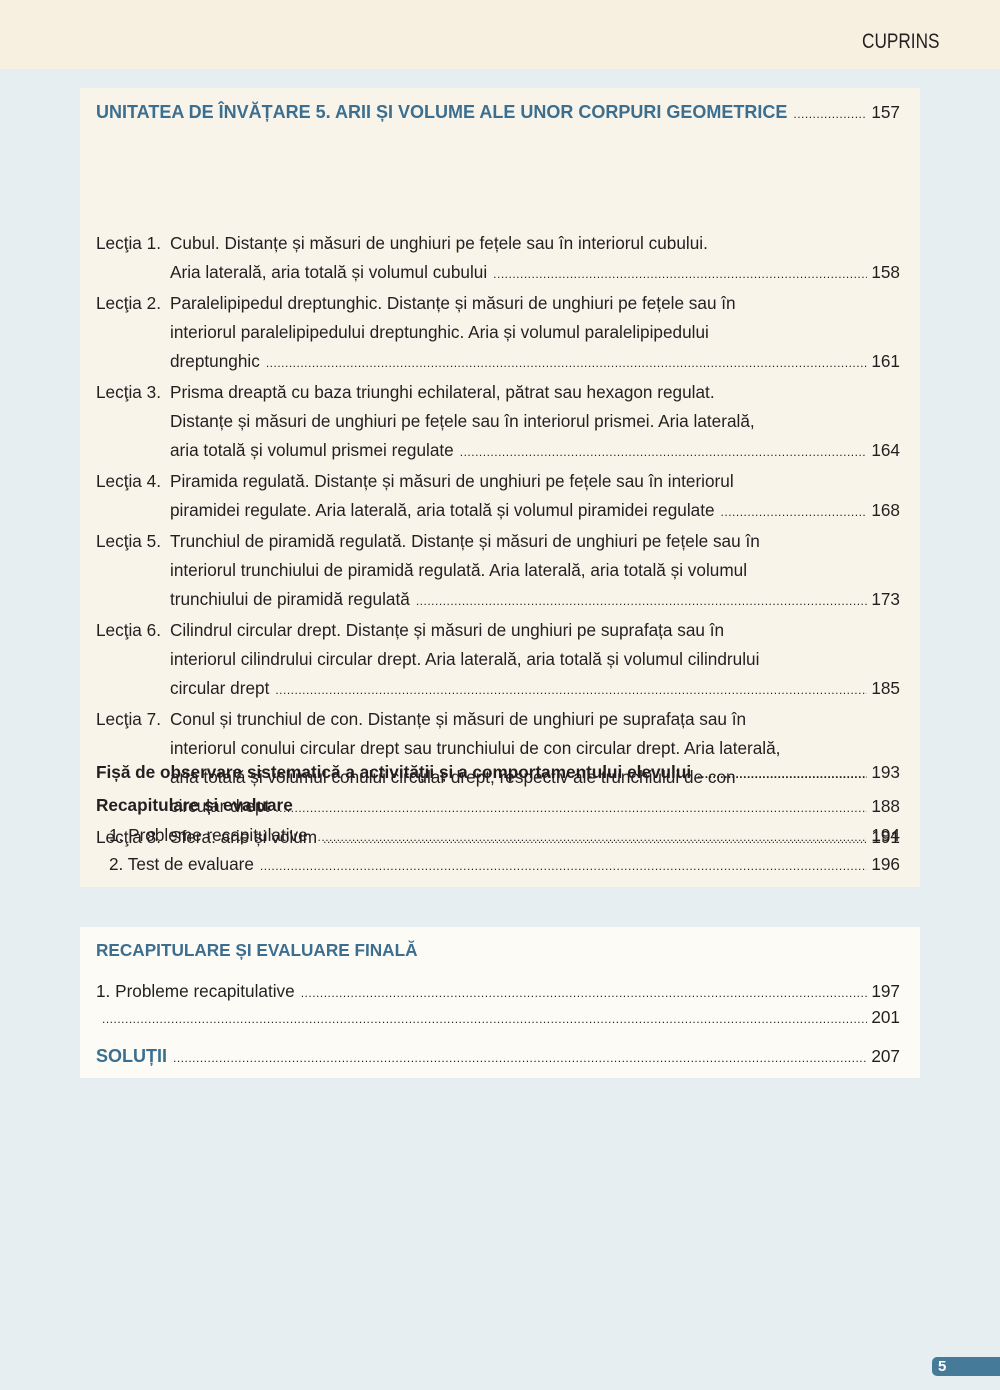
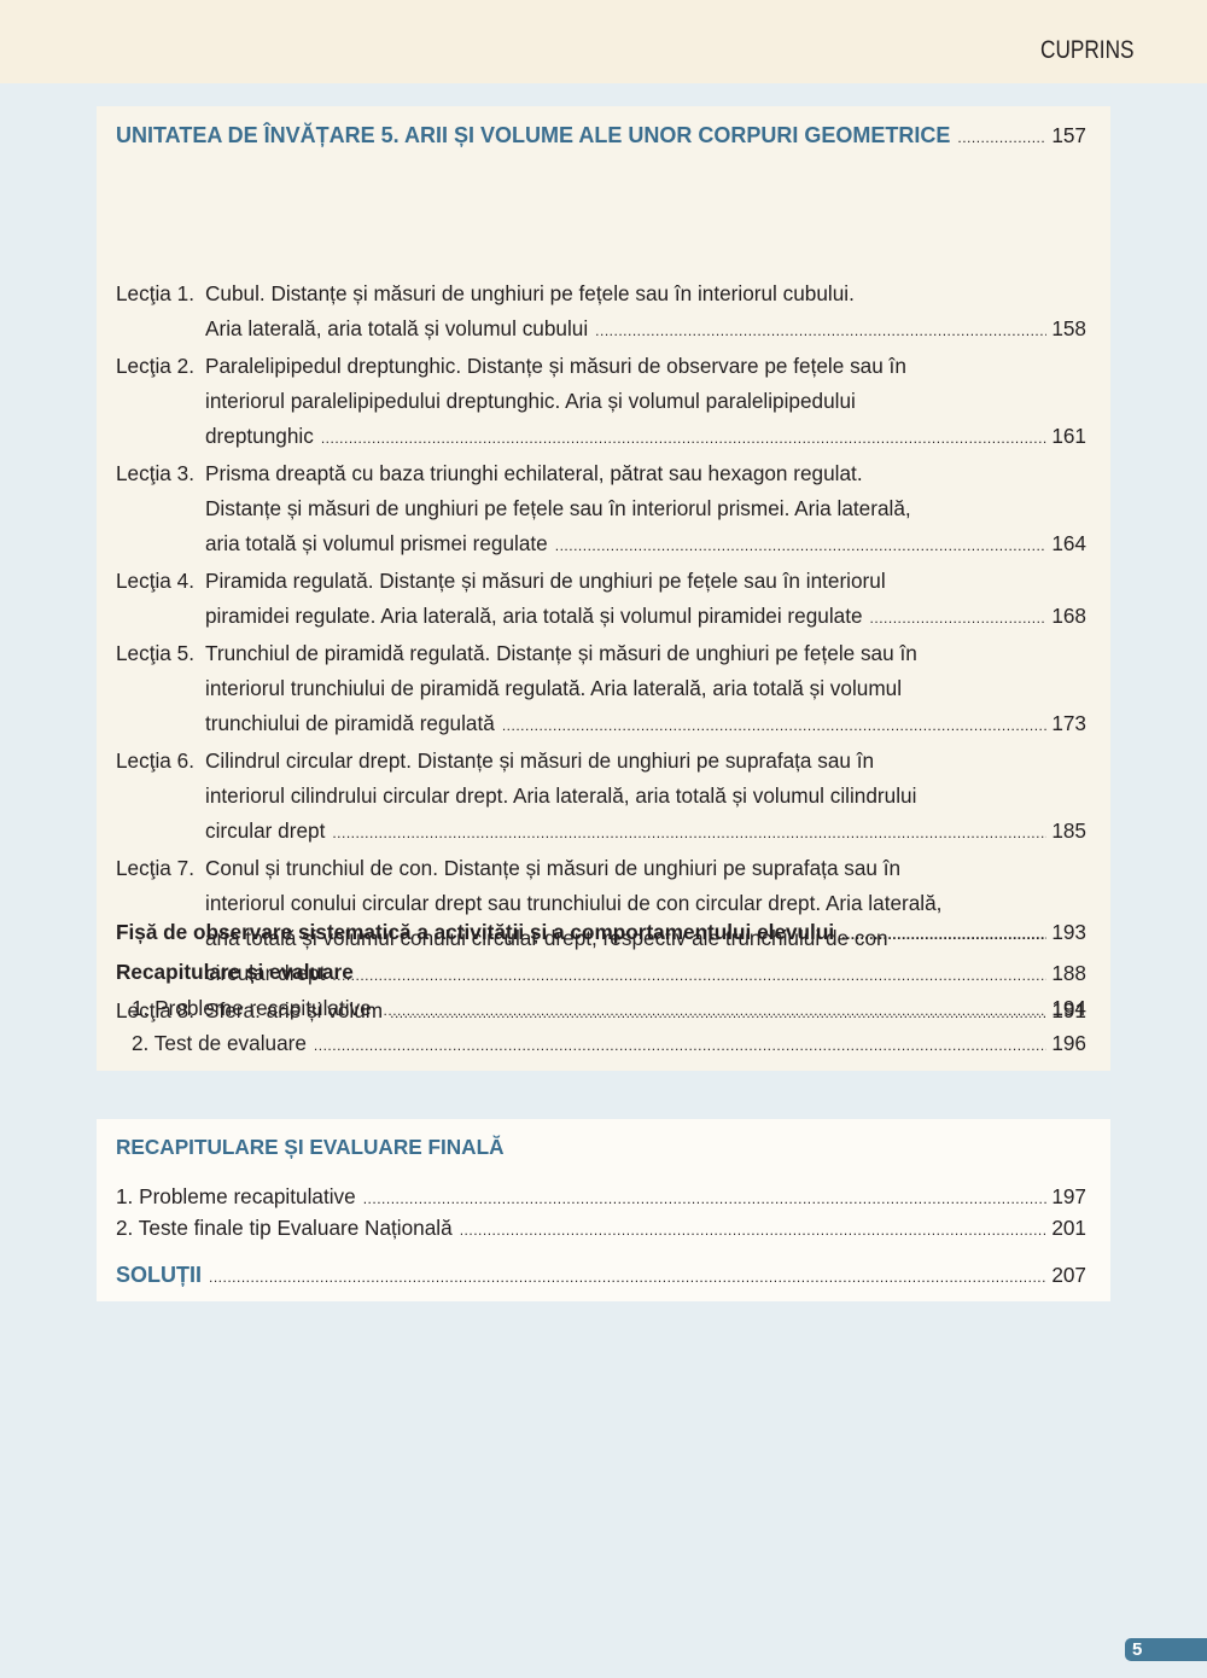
  CUPRINS
  UNITATEA DE ÎNVĂȚARE 5. ARII ȘI VOLUME ALE UNOR CORPURI GEOMETRICE
  157
  Lecţia 1.
  Cubul. Distanțe și măsuri de unghiuri pe fețele sau în interiorul cubului.
  Aria laterală, aria totală și volumul cubului
  158
  Lecţia 2.
- Paralelipipedul dreptunghic. Distanțe și măsuri de unghiuri pe fețele sau în
+ Paralelipipedul dreptunghic. Distanțe și măsuri de observare pe fețele sau în
  interiorul paralelipipedului dreptunghic. Aria și volumul paralelipipedului
  dreptunghic
  161
  Lecţia 3.
  Prisma dreaptă cu baza triunghi echilateral, pătrat sau hexagon regulat.
  Distanțe și măsuri de unghiuri pe fețele sau în interiorul prismei. Aria laterală,
  aria totală și volumul prismei regulate
  164
  Lecţia 4.
  Piramida regulată. Distanțe și măsuri de unghiuri pe fețele sau în interiorul
  piramidei regulate. Aria laterală, aria totală și volumul piramidei regulate
  168
  Lecţia 5.
  Trunchiul de piramidă regulată. Distanțe și măsuri de unghiuri pe fețele sau în
  interiorul trunchiului de piramidă regulată. Aria laterală, aria totală și volumul
  trunchiului de piramidă regulată
  173
  Lecţia 6.
  Cilindrul circular drept. Distanțe și măsuri de unghiuri pe suprafața sau în
  interiorul cilindrului circular drept. Aria laterală, aria totală și volumul cilindrului
  circular drept
  185
  Lecţia 7.
  Conul și trunchiul de con. Distanțe și măsuri de unghiuri pe suprafața sau în
  interiorul conului circular drept sau trunchiului de con circular drept. Aria laterală,
  aria totală și volumul conului circular drept, respectiv ale trunchiului de con
  circular drept
  188
  Lecţia 8.
  Sfera: arie și volum
  191
  Fișă de observare sistematică a activității și a comportamentului elevului
  193
  Recapitulare și evaluare
  1. Probleme recapitulative
  194
  2. Test de evaluare
  196
  RECAPITULARE ȘI EVALUARE FINALĂ
  1. Probleme recapitulative
  197
+ 2. Teste finale tip Evaluare Națională
  201
  SOLUȚII
  207
  5
